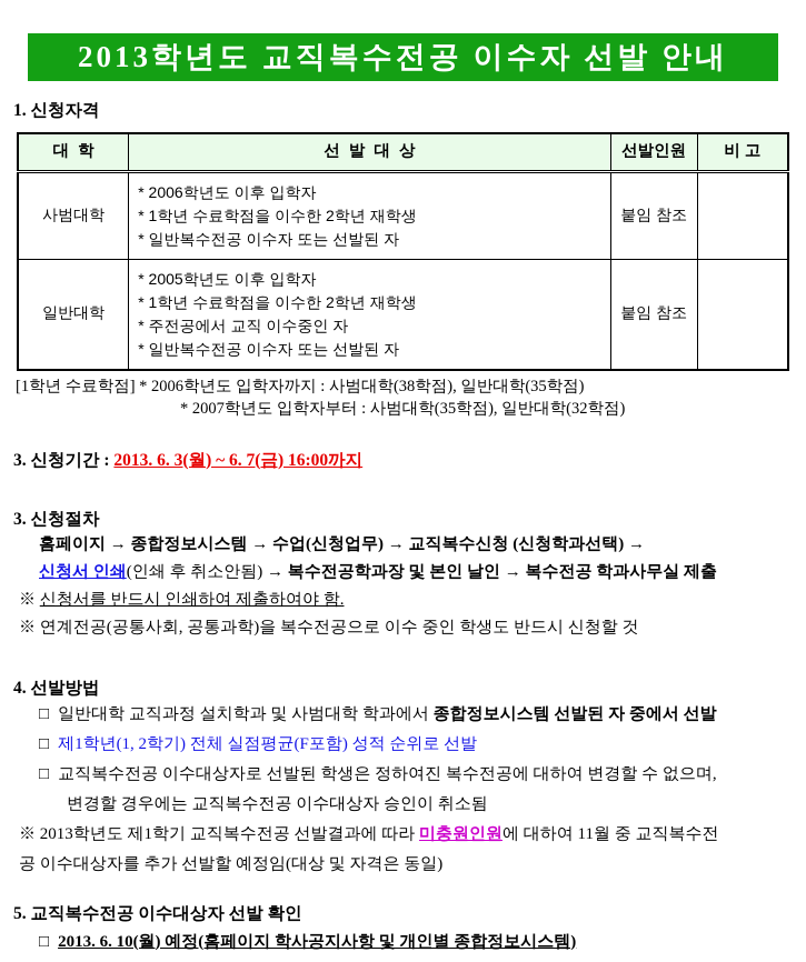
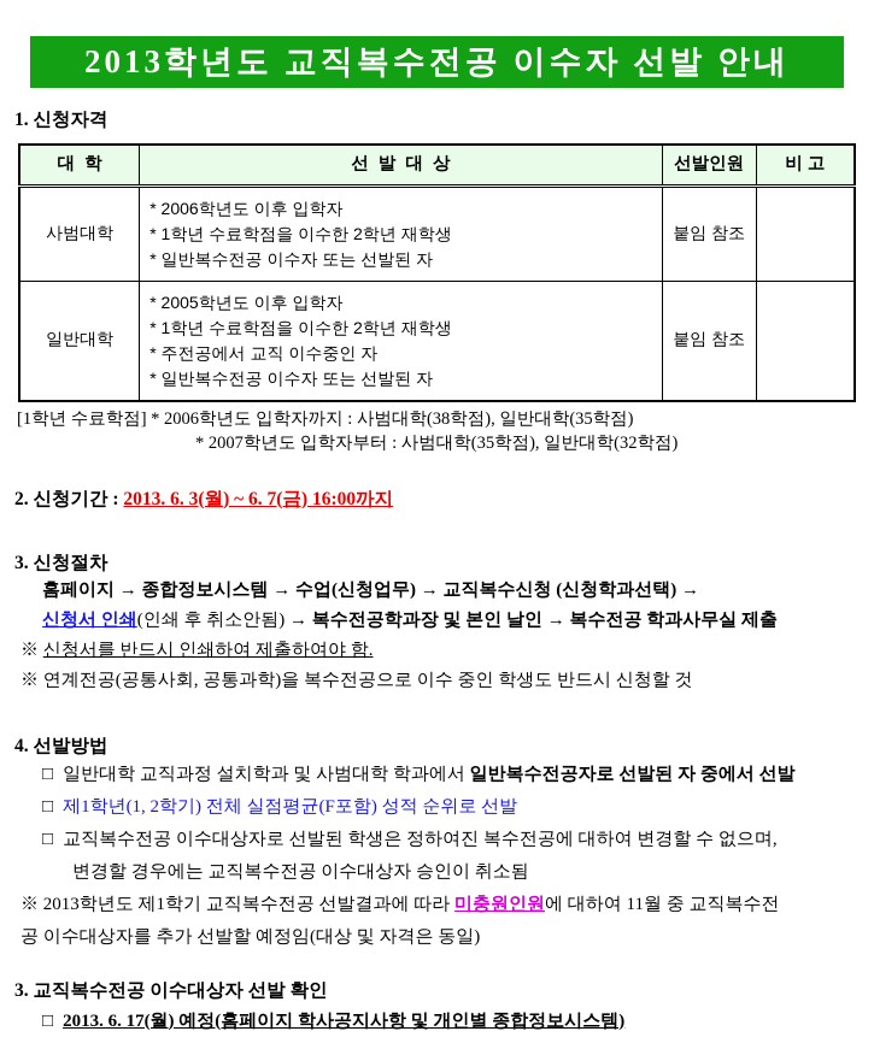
  2013학년도 교직복수전공 이수자 선발 안내
  1. 신청자격
  대 학	선 발 대 상	선발인원	비 고
  사범대학	* 2006학년도 이후 입학자 * 1학년 수료학점을 이수한 2학년 재학생 * 일반복수전공 이수자 또는 선발된 자	붙임 참조
  일반대학	* 2005학년도 이후 입학자 * 1학년 수료학점을 이수한 2학년 재학생 * 주전공에서 교직 이수중인 자 * 일반복수전공 이수자 또는 선발된 자	붙임 참조
  [1학년 수료학점] * 2006학년도 입학자까지 : 사범대학(38학점), 일반대학(35학점)
  * 2007학년도 입학자부터 : 사범대학(35학점), 일반대학(32학점)
- 3. 신청기간 : 2013. 6. 3(월) ~ 6. 7(금) 16:00까지
+ 2. 신청기간 : 2013. 6. 3(월) ~ 6. 7(금) 16:00까지
  3. 신청절차
  홈페이지 → 종합정보시스템 → 수업(신청업무) → 교직복수신청 (신청학과선택) →
  신청서 인쇄(인쇄 후 취소안됨) → 복수전공학과장 및 본인 날인 → 복수전공 학과사무실 제출
  ※ 신청서를 반드시 인쇄하여 제출하여야 함.
  ※ 연계전공(공통사회, 공통과학)을 복수전공으로 이수 중인 학생도 반드시 신청할 것
  4. 선발방법
- □ 일반대학 교직과정 설치학과 및 사범대학 학과에서 종합정보시스템 선발된 자 중에서 선발
+ □ 일반대학 교직과정 설치학과 및 사범대학 학과에서 일반복수전공자로 선발된 자 중에서 선발
  □ 제1학년(1, 2학기) 전체 실점평균(F포함) 성적 순위로 선발
  □ 교직복수전공 이수대상자로 선발된 학생은 정하여진 복수전공에 대하여 변경할 수 없으며,
  변경할 경우에는 교직복수전공 이수대상자 승인이 취소됨
  ※ 2013학년도 제1학기 교직복수전공 선발결과에 따라 미충원인원에 대하여 11월 중 교직복수전
  공 이수대상자를 추가 선발할 예정임(대상 및 자격은 동일)
- 5. 교직복수전공 이수대상자 선발 확인
+ 3. 교직복수전공 이수대상자 선발 확인
- □ 2013. 6. 10(월) 예정(홈페이지 학사공지사항 및 개인별 종합정보시스템)
+ □ 2013. 6. 17(월) 예정(홈페이지 학사공지사항 및 개인별 종합정보시스템)
